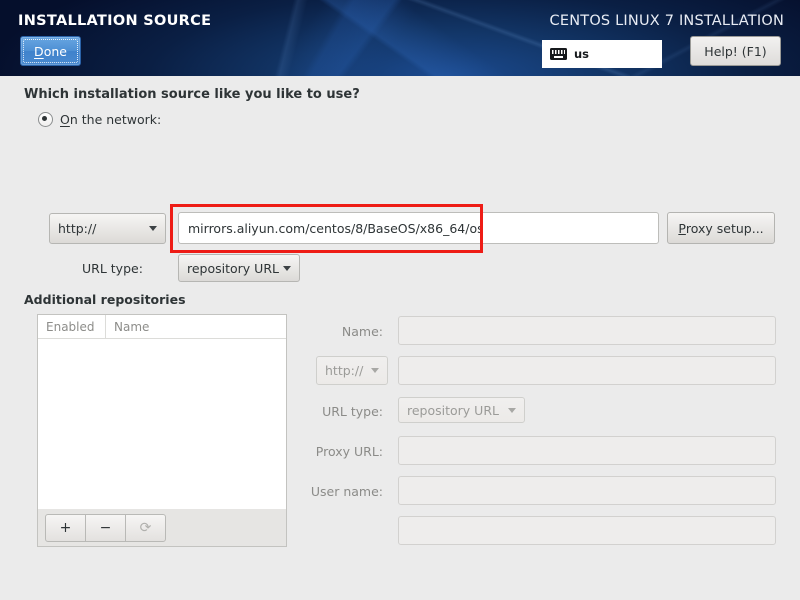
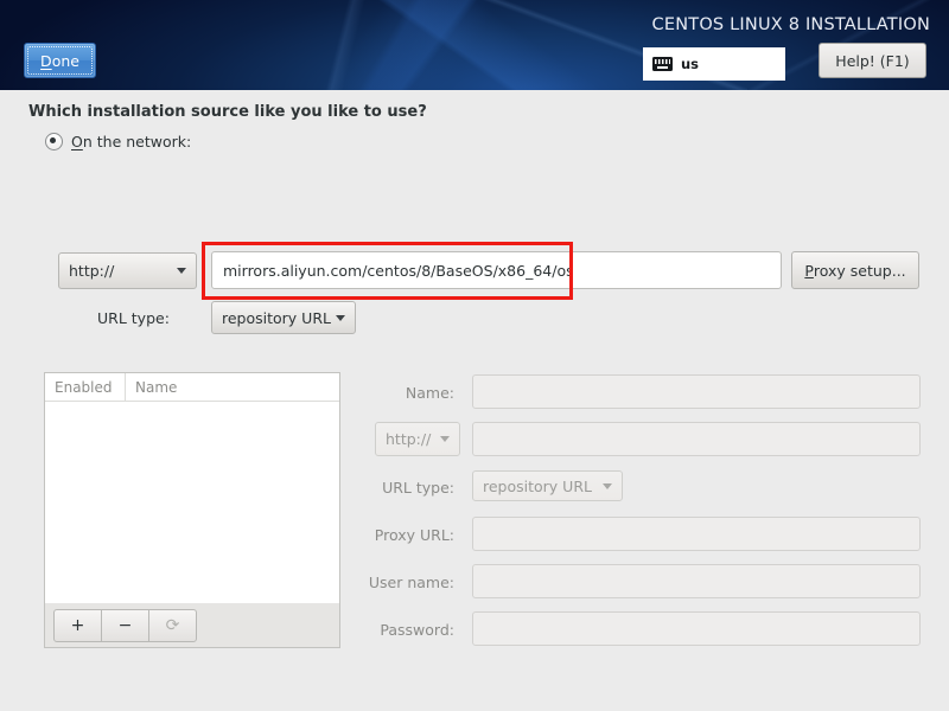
- INSTALLATION SOURCE
- CENTOS LINUX 7 INSTALLATION
+ CENTOS LINUX 8 INSTALLATION
  D
  one
  us
  Help! (F1)
  Which installation source like you like to use?
  On the network:
  http://
  mirrors.aliyun.com/centos/8/BaseOS/x86_64/os
  P
  roxy setup...
  URL type:
  repository URL
- Additional repositories
  Enabled
  Name
  +
  −
  ⟳
  Name:
  http://
  URL type:
  repository URL
  Proxy URL:
  User name:
+ Password:
